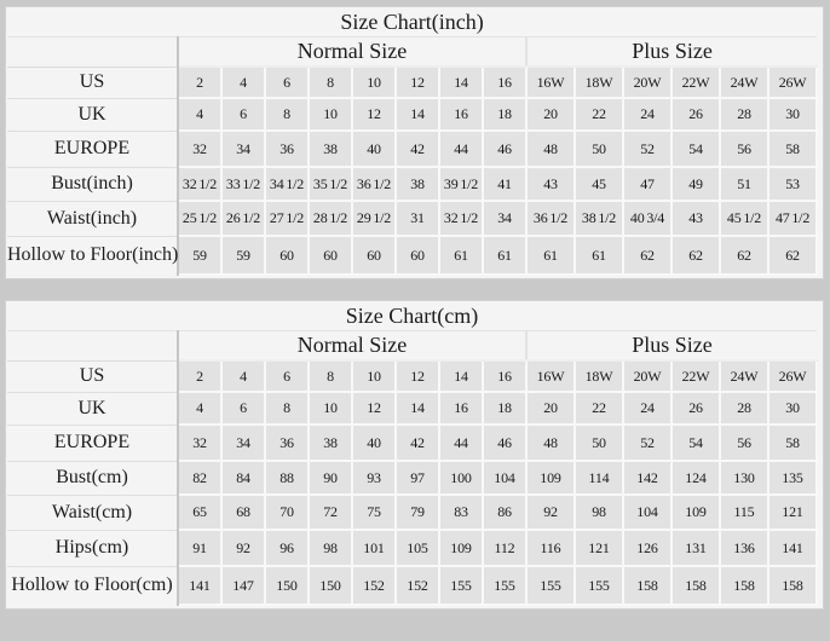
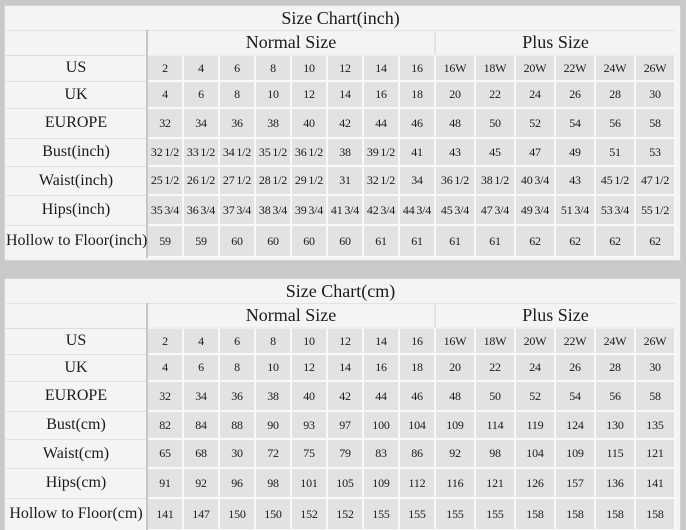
  Size Chart(inch)
  	Normal Size	Plus Size
  US	2	4	6	8	10	12	14	16	16W	18W	20W	22W	24W	26W
  UK	4	6	8	10	12	14	16	18	20	22	24	26	28	30
  EUROPE	32	34	36	38	40	42	44	46	48	50	52	54	56	58
  Bust(inch)	32 1/2	33 1/2	34 1/2	35 1/2	36 1/2	38	39 1/2	41	43	45	47	49	51	53
  Waist(inch)	25 1/2	26 1/2	27 1/2	28 1/2	29 1/2	31	32 1/2	34	36 1/2	38 1/2	40 3/4	43	45 1/2	47 1/2
+ Hips(inch)	35 3/4	36 3/4	37 3/4	38 3/4	39 3/4	41 3/4	42 3/4	44 3/4	45 3/4	47 3/4	49 3/4	51 3/4	53 3/4	55 1/2
  Hollow to Floor(inch)	59	59	60	60	60	60	61	61	61	61	62	62	62	62
  Size Chart(cm)
  	Normal Size	Plus Size
  US	2	4	6	8	10	12	14	16	16W	18W	20W	22W	24W	26W
  UK	4	6	8	10	12	14	16	18	20	22	24	26	28	30
  EUROPE	32	34	36	38	40	42	44	46	48	50	52	54	56	58
- Bust(cm)	82	84	88	90	93	97	100	104	109	114	142	124	130	135
+ Bust(cm)	82	84	88	90	93	97	100	104	109	114	119	124	130	135
- Waist(cm)	65	68	70	72	75	79	83	86	92	98	104	109	115	121
+ Waist(cm)	65	68	30	72	75	79	83	86	92	98	104	109	115	121
- Hips(cm)	91	92	96	98	101	105	109	112	116	121	126	131	136	141
+ Hips(cm)	91	92	96	98	101	105	109	112	116	121	126	157	136	141
  Hollow to Floor(cm)	141	147	150	150	152	152	155	155	155	155	158	158	158	158
